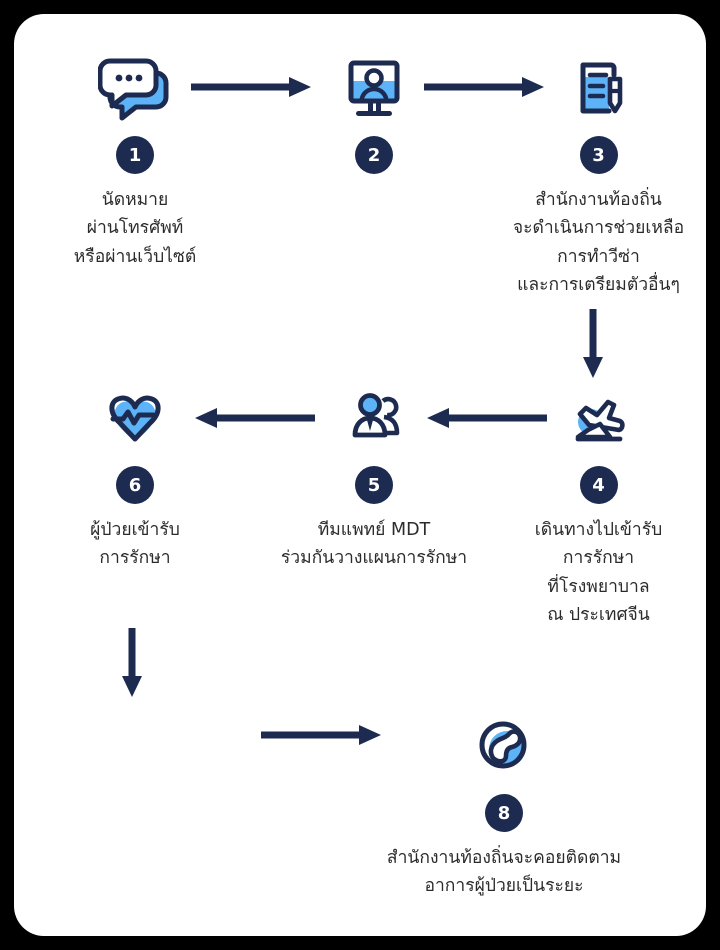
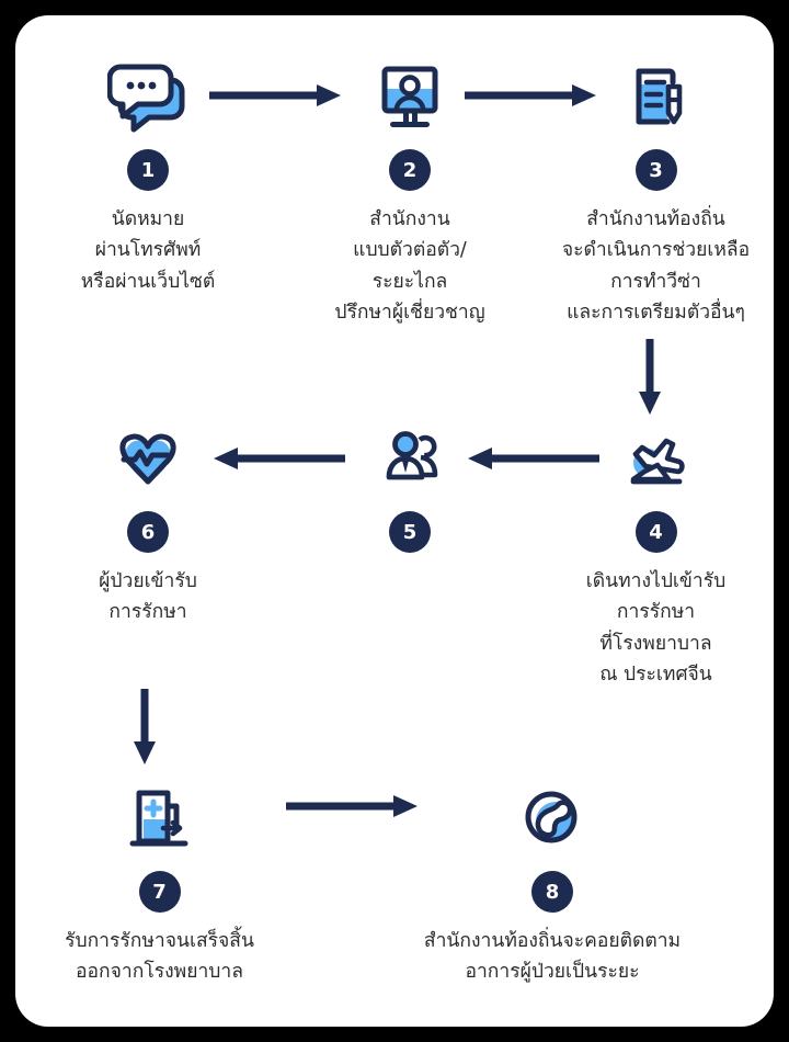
  1
  นัดหมาย
  ผ่านโทรศัพท์
  หรือผ่านเว็บไซต์
  2
+ สำนักงาน
+ แบบตัวต่อตัว/
+ ระยะไกล
+ ปรึกษาผู้เชี่ยวชาญ
  3
  สำนักงานท้องถิ่น
  จะดำเนินการช่วยเหลือ
  การทำวีซ่า
  และการเตรียมตัวอื่นๆ
  6
  ผู้ป่วยเข้ารับ
  การรักษา
  5
- ทีมแพทย์ MDT
- ร่วมกันวางแผนการรักษา
  4
  เดินทางไปเข้ารับ
  การรักษา
  ที่โรงพยาบาล
  ณ ประเทศจีน
+ 7
+ รับการรักษาจนเสร็จสิ้น
+ ออกจากโรงพยาบาล
  8
  สำนักงานท้องถิ่นจะคอยติดตาม
  อาการผู้ป่วยเป็นระยะ
